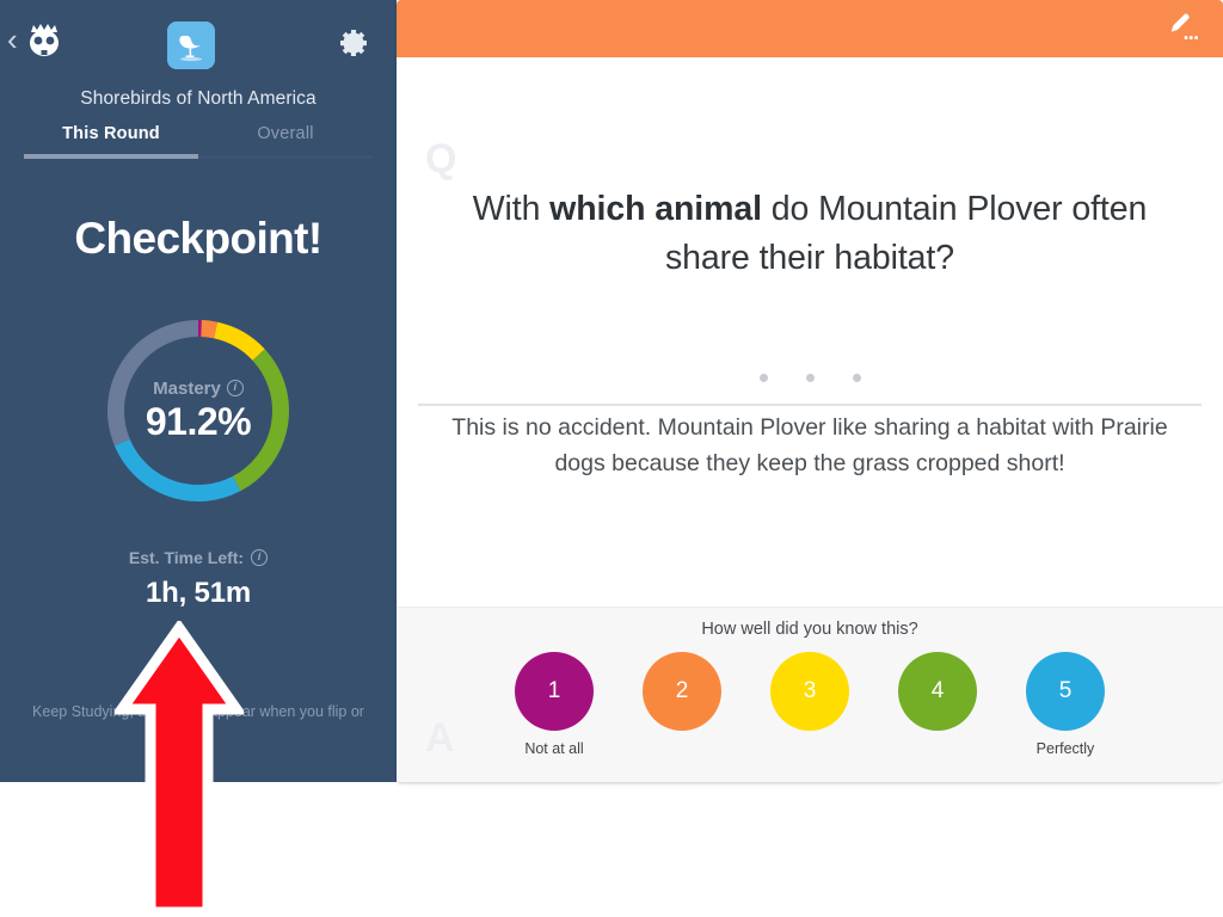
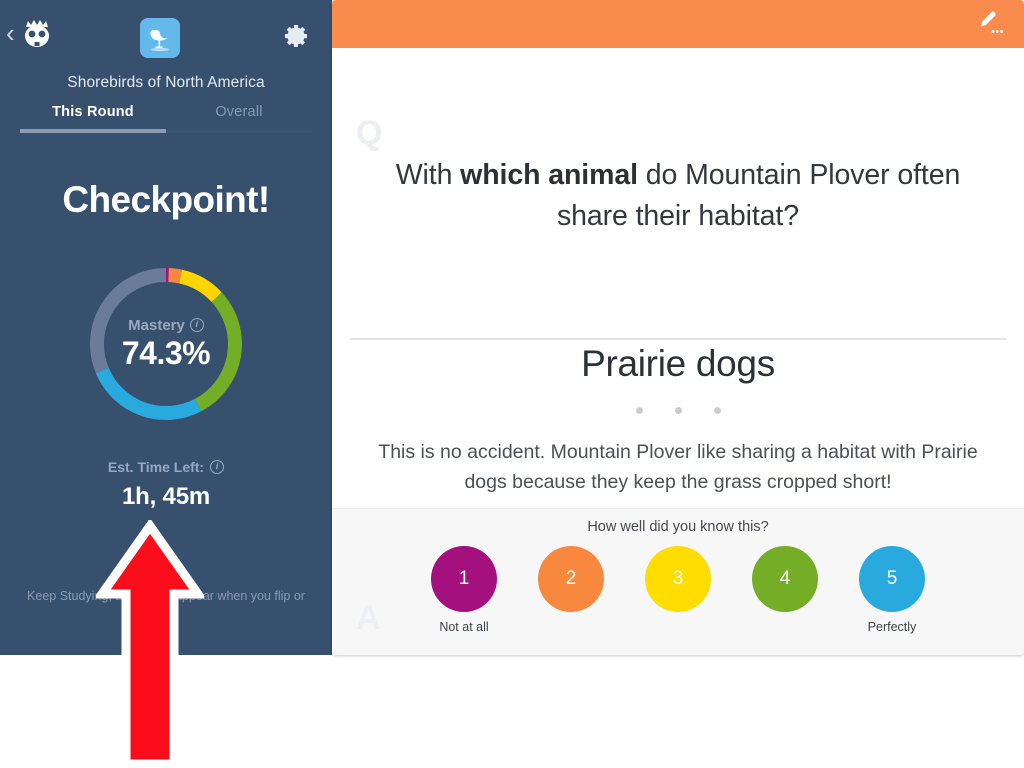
  ‹
  Shorebirds of North America
  This Round
  Overall
  Checkpoint!
  Mastery
  i
- 91.2%
+ 74.3%
  Est. Time Left:
  i
- 1h, 51m
+ 1h, 45m
  With which animal do Mountain Plover often share their habitat?
+ Prairie dogs
  This is no accident. Mountain Plover like sharing a habitat with Prairie dogs because they keep the grass cropped short!
  How well did you know this?
  1
  Not at all
  2
  3
  4
  5
  Perfectly
